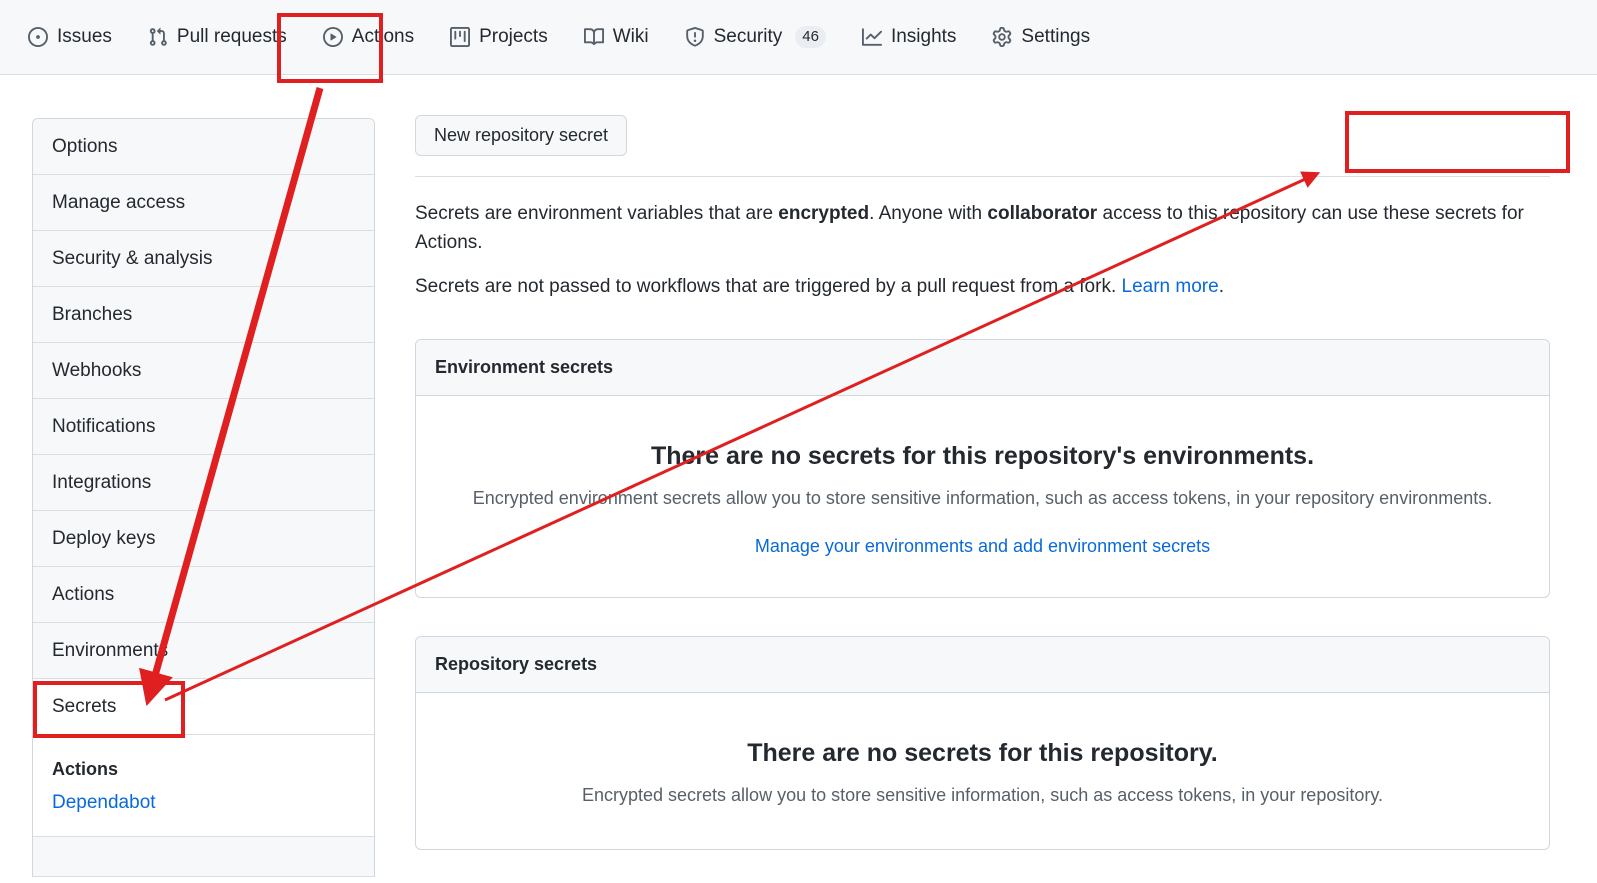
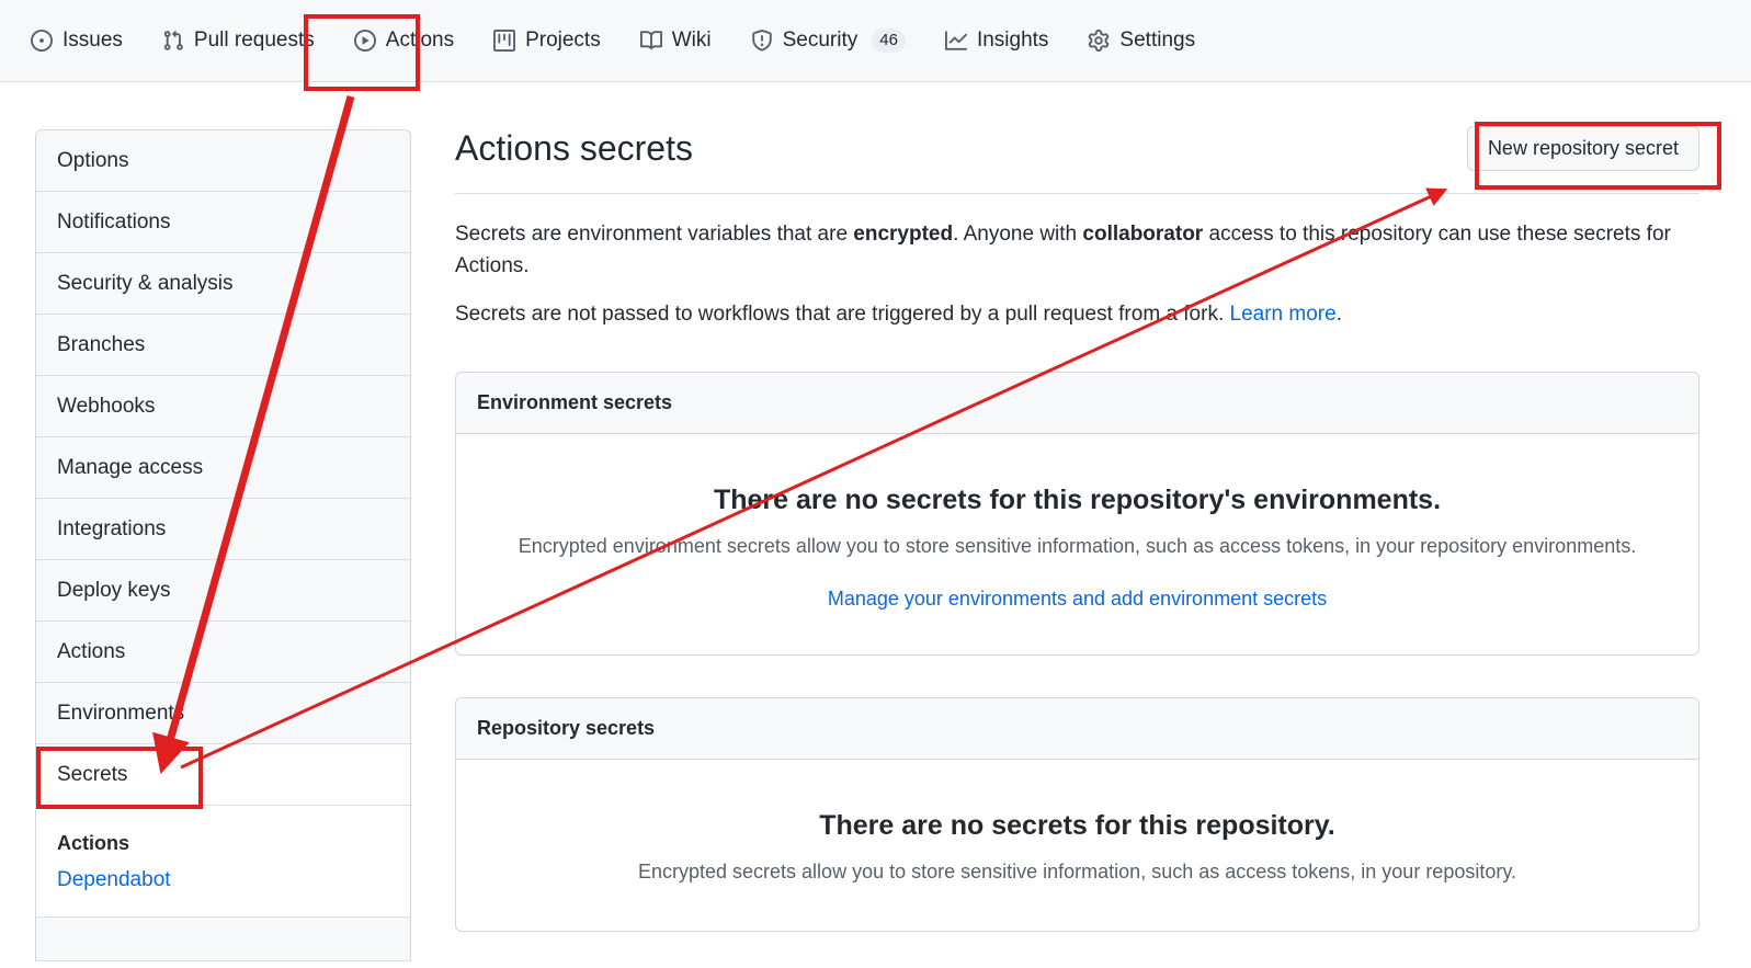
  Issues
  Pull requests
  Actions
  Projects
  Wiki
  Security
  46
  Insights
  Settings
  Options
- Manage access
+ Notifications
  Security & analysis
  Branches
  Webhooks
- Notifications
+ Manage access
  Integrations
  Deploy keys
  Actions
  Environment
  Secrets
  Actions
  Dependabot
+ Actions secrets
  New repository secret
  Secrets are environment variables that are encrypted. Anyone with collaborator access to this repository can use these secrets for Actions.
  Secrets are not passed to workflows that are triggered by a pull request from fork. Learn more.
  Environment secrets
  Thee are no secrets for this repository's environments.
  Encrypted environment secrets allow you to store sensitive information, such as access tokens, in your repository environments.
  Manage your environments and add environment secrets
  Repository secrets
  There are no secrets for this repository.
  Encrypted secrets allow you to store sensitive information, such as access tokens, in your repository.
